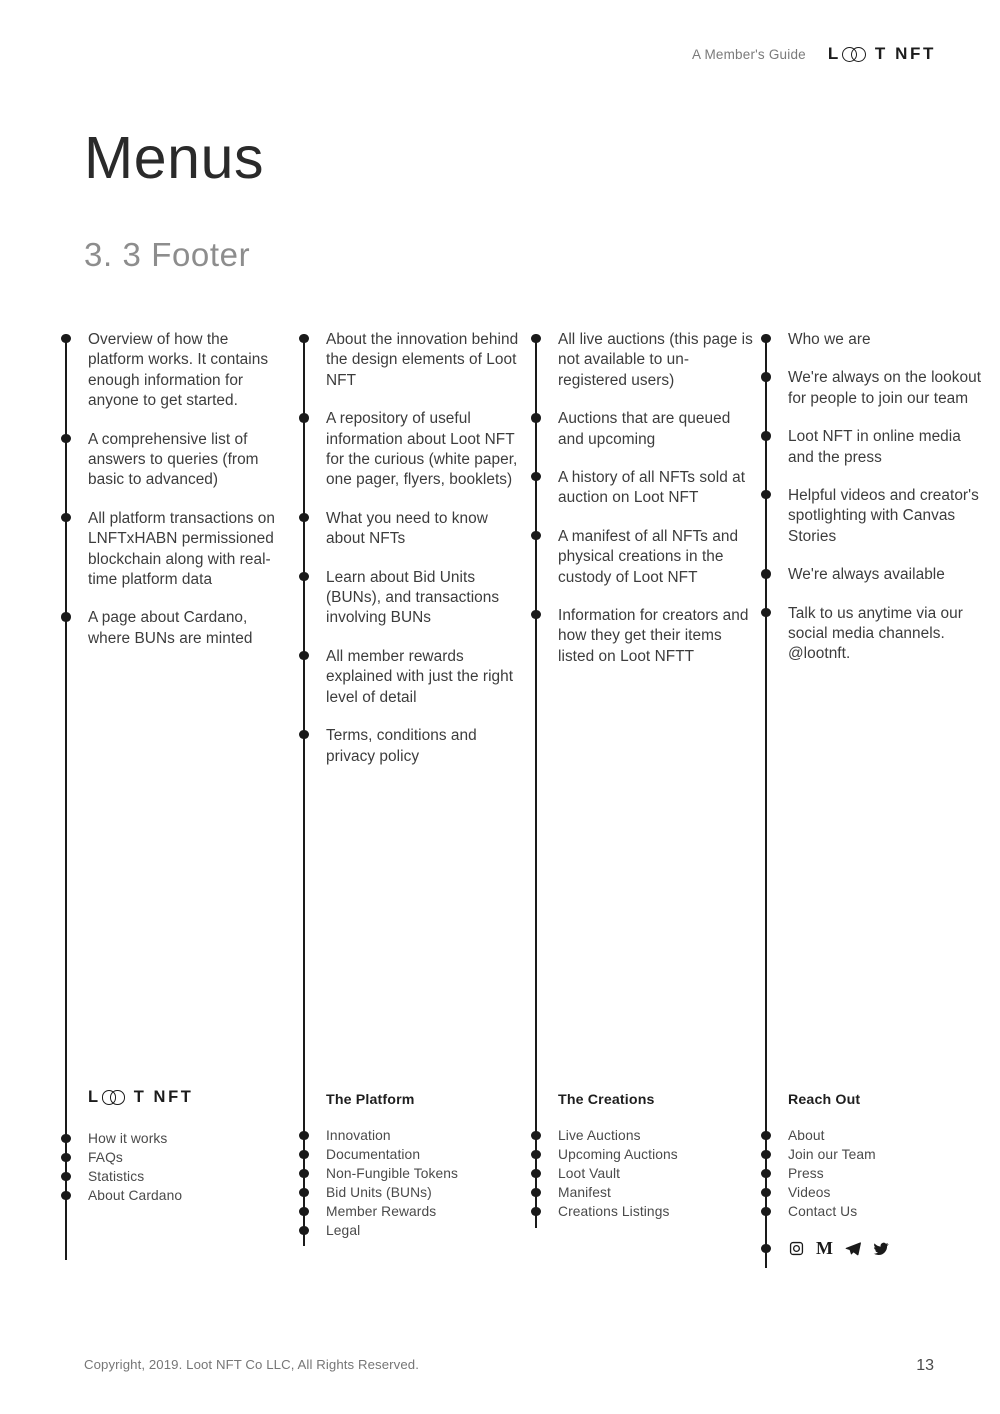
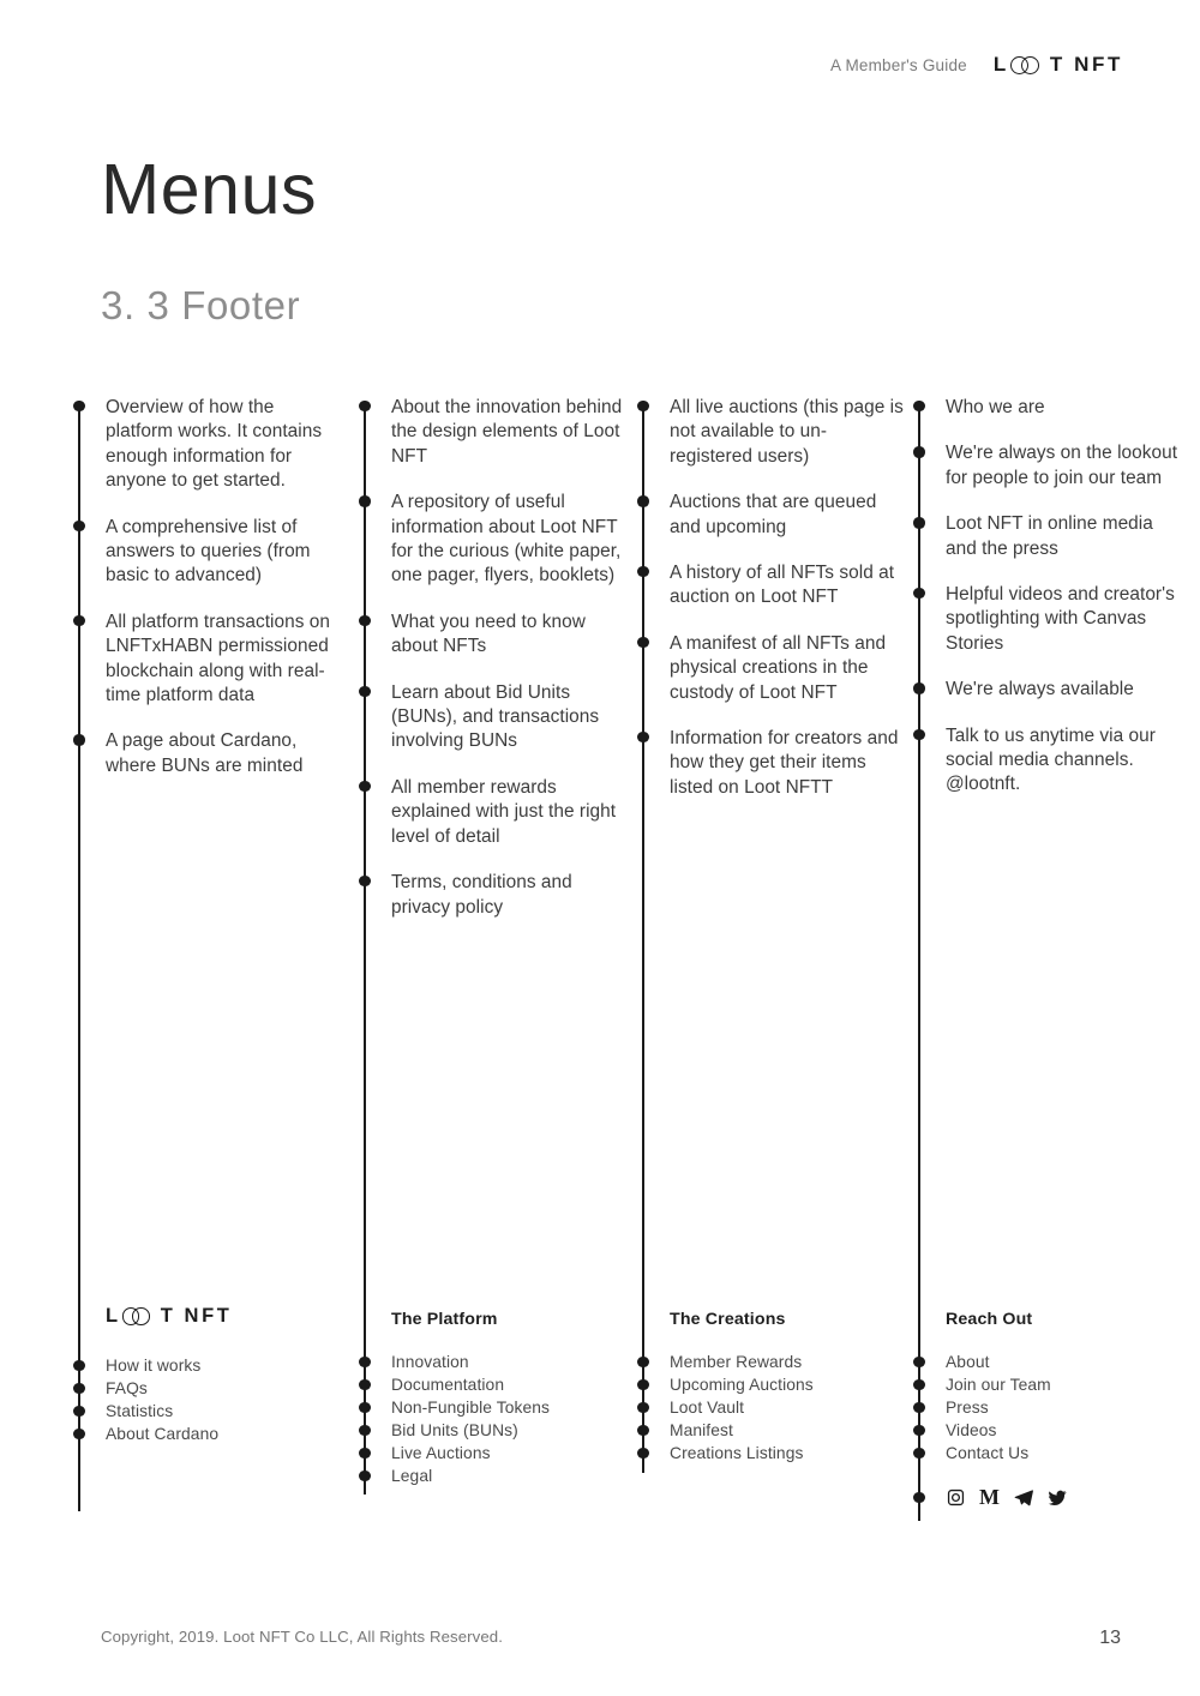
  A Member's Guide
  L
  T NFT
  Menus
  3. 3 Footer
  Overview of how the platform works. It contains enough information for anyone to get started.
  A comprehensive list of answers to queries (from basic to advanced)
  All platform transactions on LNFTxHABN permissioned blockchain along with real-time platform data
  A page about Cardano, where BUNs are minted
  About the innovation behind the design elements of Loot NFT
  A repository of useful information about Loot NFT for the curious (white paper, one pager, flyers, booklets)
  What you need to know about NFTs
  Learn about Bid Units (BUNs), and transactions involving BUNs
  All member rewards explained with just the right level of detail
  Terms, conditions and privacy policy
  All live auctions (this page is not available to un-registered users)
  Auctions that are queued and upcoming
  A history of all NFTs sold at auction on Loot NFT
  A manifest of all NFTs and physical creations in the custody of Loot NFT
  Information for creators and how they get their items listed on Loot NFTT
  Who we are
  We're always on the lookout for people to join our team
  Loot NFT in online media and the press
  Helpful videos and creator's spotlighting with Canvas Stories
  We're always available
  Talk to us anytime via our social media channels. @lootnft.
  L
  T NFT
  How it works
  FAQs
  Statistics
  About Cardano
  The Platform
  Innovation
  Documentation
  Non-Fungible Tokens
  Bid Units (BUNs)
- Member Rewards
+ Live Auctions
  Legal
  The Creations
- Live Auctions
+ Member Rewards
  Upcoming Auctions
  Loot Vault
  Manifest
  Creations Listings
  Reach Out
  About
  Join our Team
  Press
  Videos
  Contact Us
  M
  Copyright, 2019. Loot NFT Co LLC, All Rights Reserved.
  13
